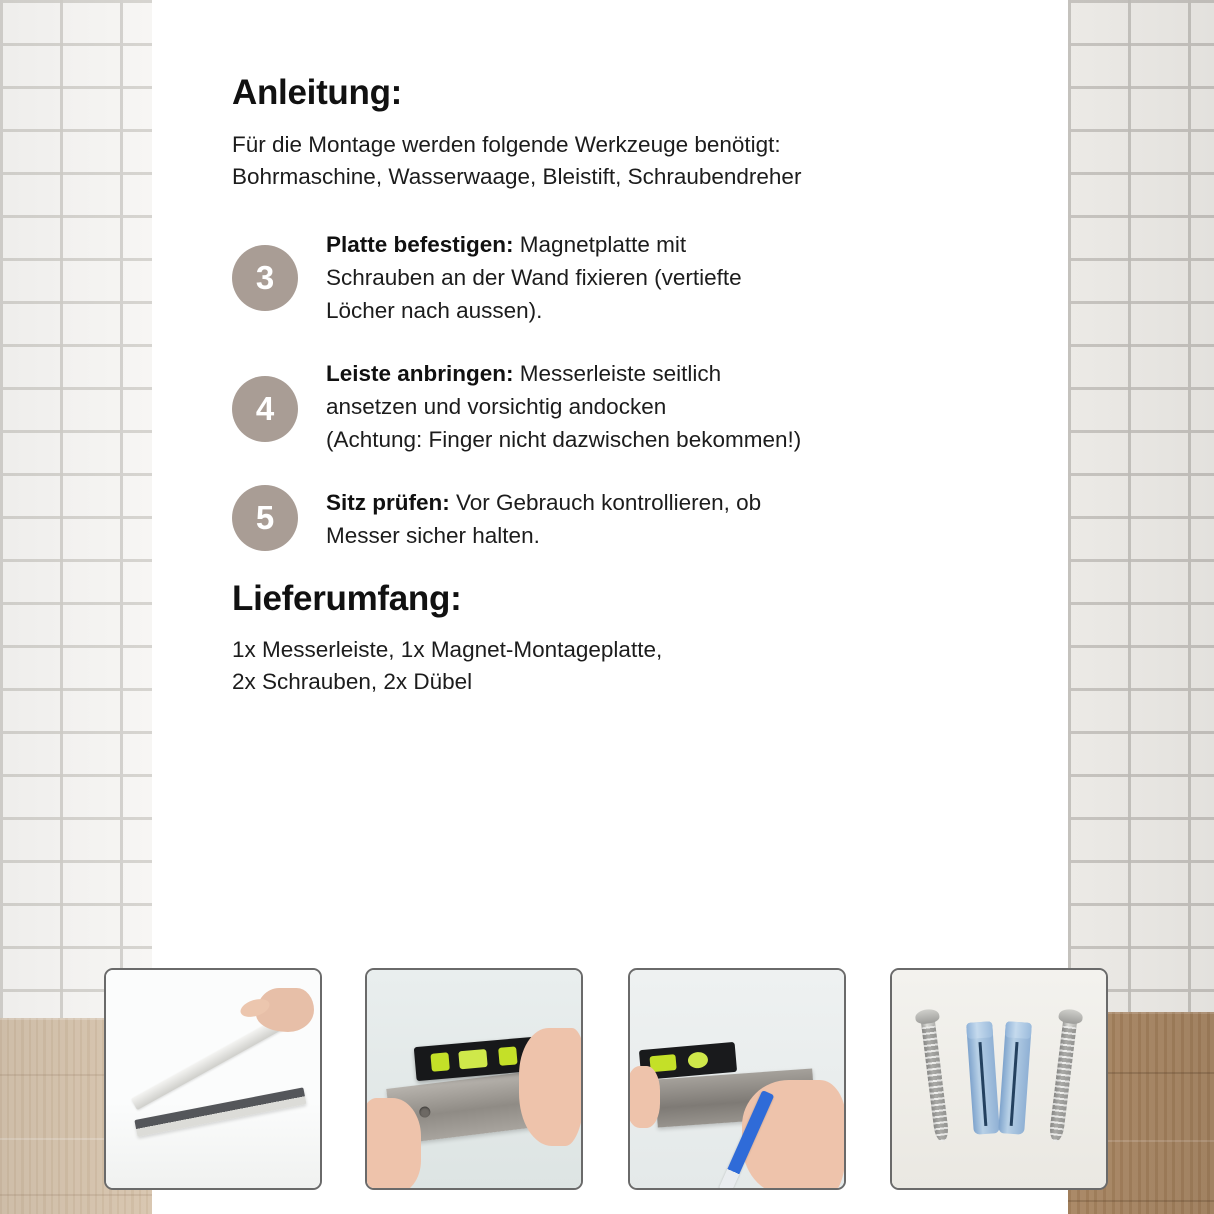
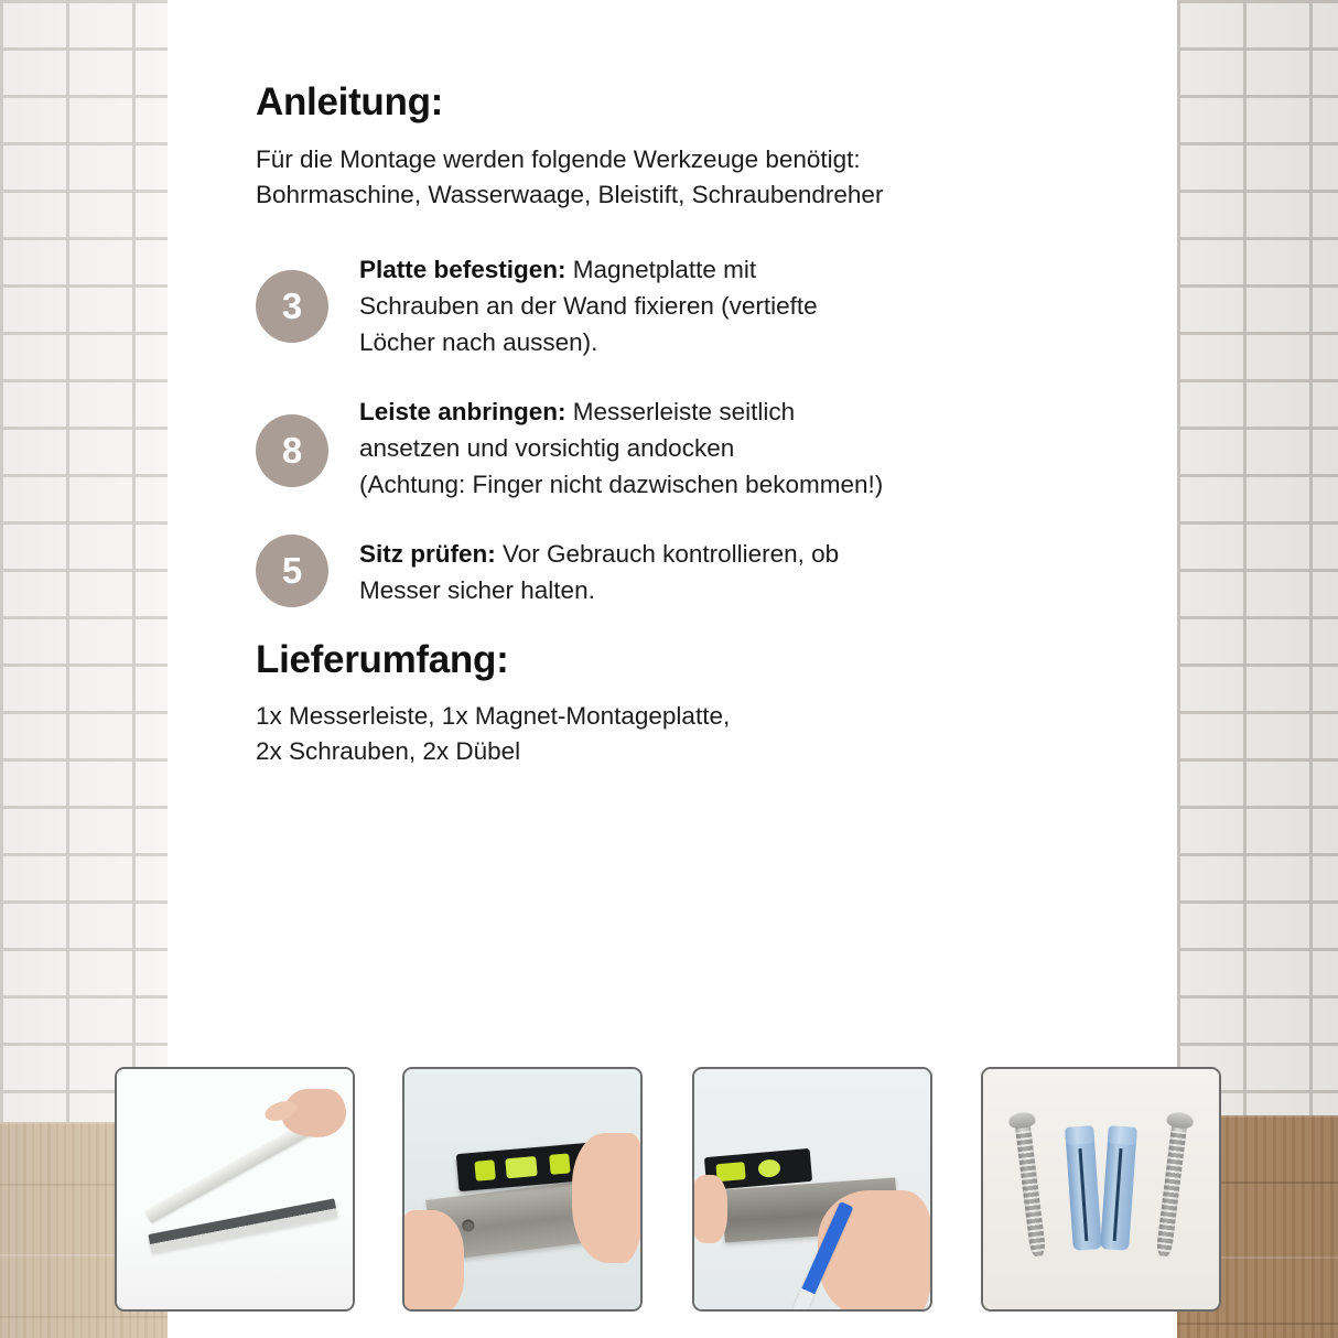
  Anleitung:
  Für die Montage werden folgende Werkzeuge benötigt:
  Bohrmaschine, Wasserwaage, Bleistift, Schraubendreher
  3
  Platte befestigen: Magnetplatte mit
  Schrauben an der Wand fixieren (vertiefte
  Löcher nach aussen).
- 4
+ 8
  Leiste anbringen: Messerleiste seitlich
  ansetzen und vorsichtig andocken
  (Achtung: Finger nicht dazwischen bekommen!)
  5
  Sitz prüfen: Vor Gebrauch kontrollieren, ob
  Messer sicher halten.
  Lieferumfang:
  1x Messerleiste, 1x Magnet-Montageplatte,
  2x Schrauben, 2x Dübel
